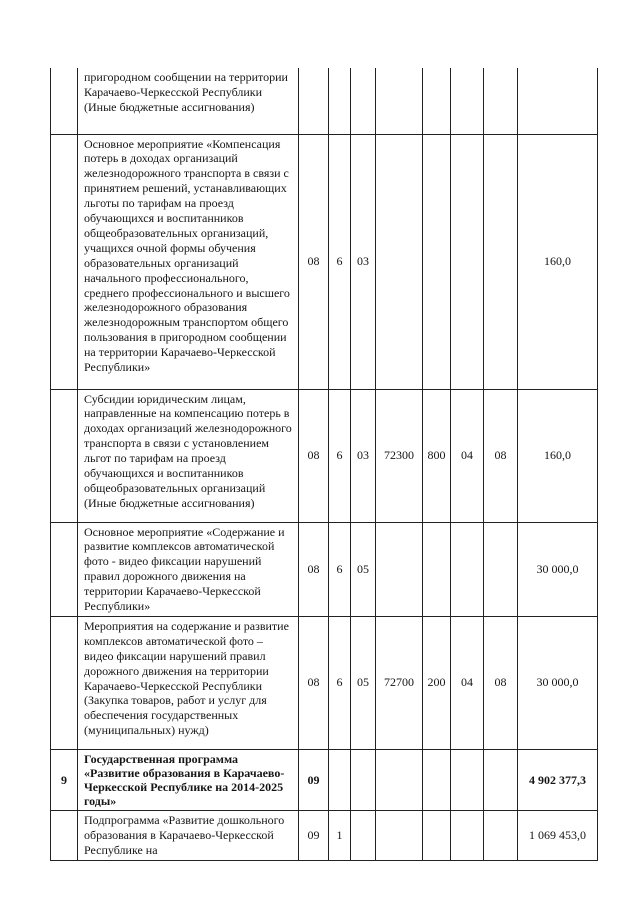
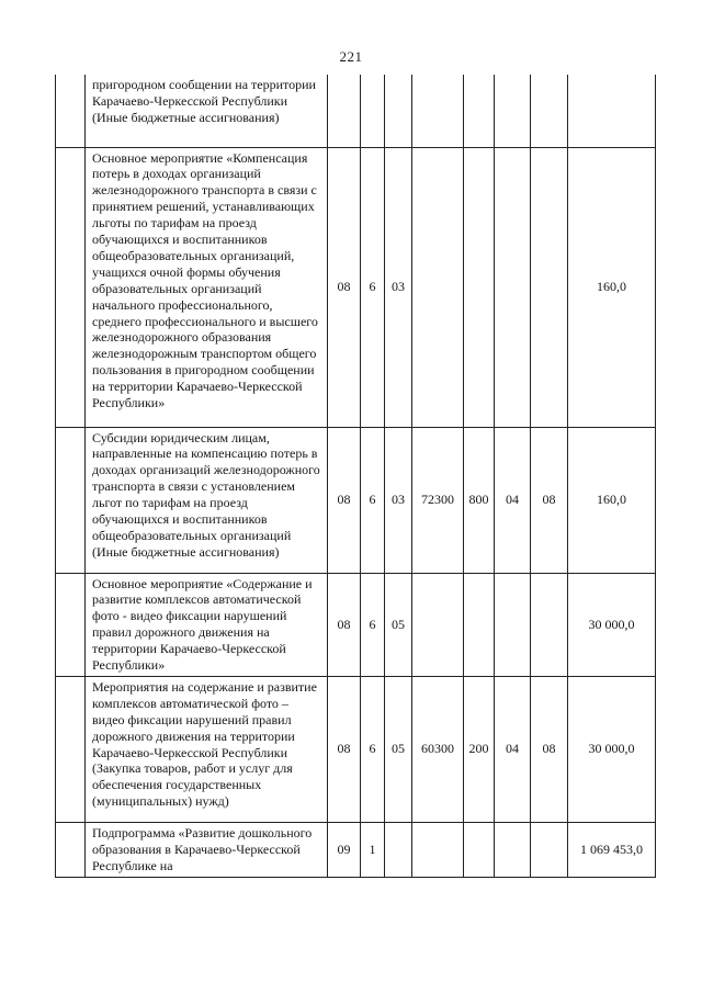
+ 221
  	пригородном сообщении на территории Карачаево-Черкесской Республики (Иные бюджетные ассигнования)
  	Основное мероприятие «Компенсация потерь в доходах организаций железнодорожного транспорта в связи с принятием решений, устанавливающих льготы по тарифам на проезд обучающихся и воспитанников общеобразовательных организаций, учащихся очной формы обучения образовательных организаций начального профессионального, среднего профессионального и высшего железнодорожного образования железнодорожным транспортом общего пользования в пригородном сообщении на территории Карачаево-Черкесской Республики»	08	6	03					160,0
  	Субсидии юридическим лицам, направленные на компенсацию потерь в доходах организаций железнодорожного транспорта в связи с установлением льгот по тарифам на проезд обучающихся и воспитанников общеобразовательных организаций (Иные бюджетные ассигнования)	08	6	03	72300	800	04	08	160,0
  	Основное мероприятие «Содержание и развитие комплексов автоматической фото - видео фиксации нарушений правил дорожного движения на территории Карачаево-Черкесской Республики»	08	6	05					30 000,0
- 	Мероприятия на содержание и развитие комплексов автоматической фото – видео фиксации нарушений правил дорожного движения на территории Карачаево-Черкесской Республики (Закупка товаров, работ и услуг для обеспечения государственных (муниципальных) нужд)	08	6	05	72700	200	04	08	30 000,0
+ 	Мероприятия на содержание и развитие комплексов автоматической фото – видео фиксации нарушений правил дорожного движения на территории Карачаево-Черкесской Республики (Закупка товаров, работ и услуг для обеспечения государственных (муниципальных) нужд)	08	6	05	60300	200	04	08	30 000,0
- 9	Государственная программа «Развитие образования в Карачаево-Черкесской Республике на 2014-2025 годы»	09							4 902 377,3
  	Подпрограмма «Развитие дошкольного образования в Карачаево-Черкесской Республике на	09	1						1 069 453,0
